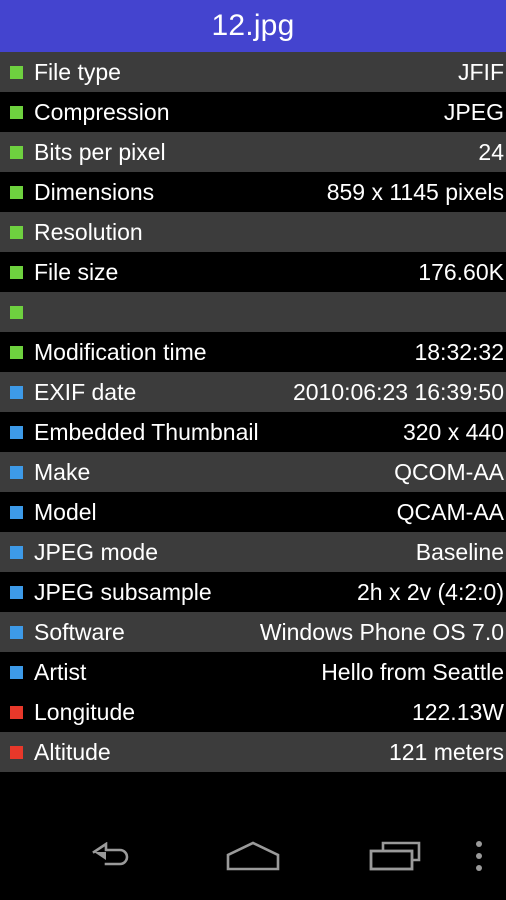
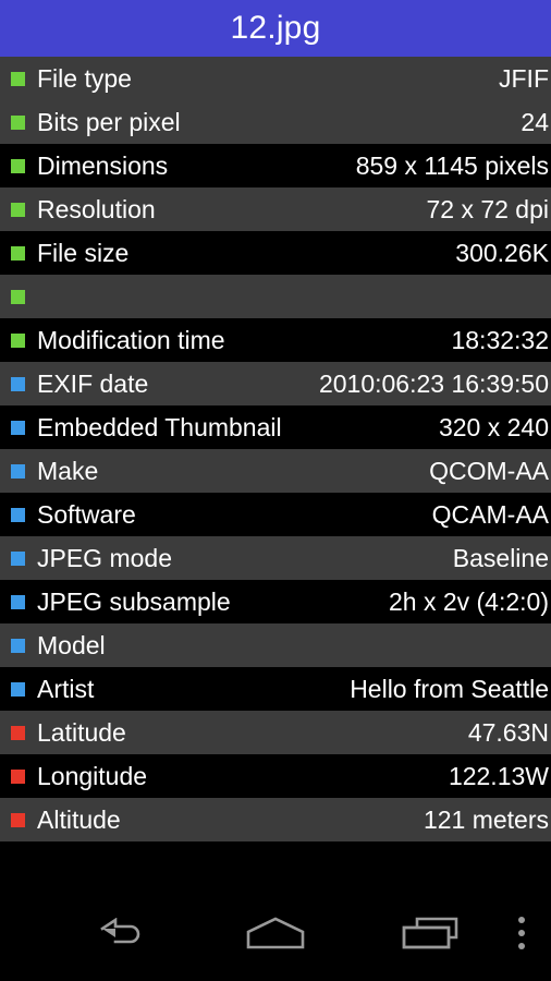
  12.jpg
  File type
  JFIF
- Compression
- JPEG
  Bits per pixel
  24
  Dimensions
  859 x 1145 pixels
  Resolution
+ 72 x 72 dpi
  File size
- 176.60K
+ 300.26K
  Modification time
  18:32:32
  EXIF date
  2010:06:23 16:39:50
  Embedded Thumbnail
- 320 x 440
+ 320 x 240
  Make
  QCOM-AA
- Model
+ Software
  QCAM-AA
  JPEG mode
  Baseline
  JPEG subsample
  2h x 2v (4:2:0)
- Software
+ Model
- Windows Phone OS 7.0
  Artist
  Hello from Seattle
+ Latitude
+ 47.63N
  Longitude
  122.13W
  Altitude
  121 meters
